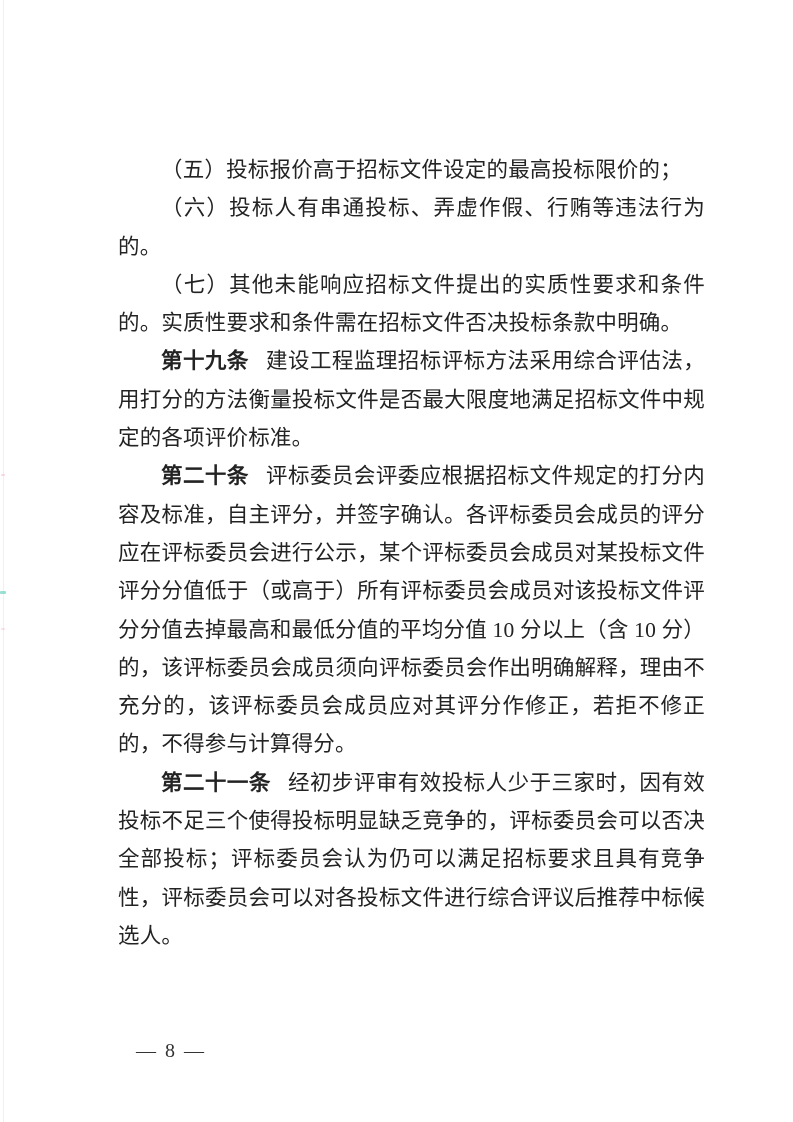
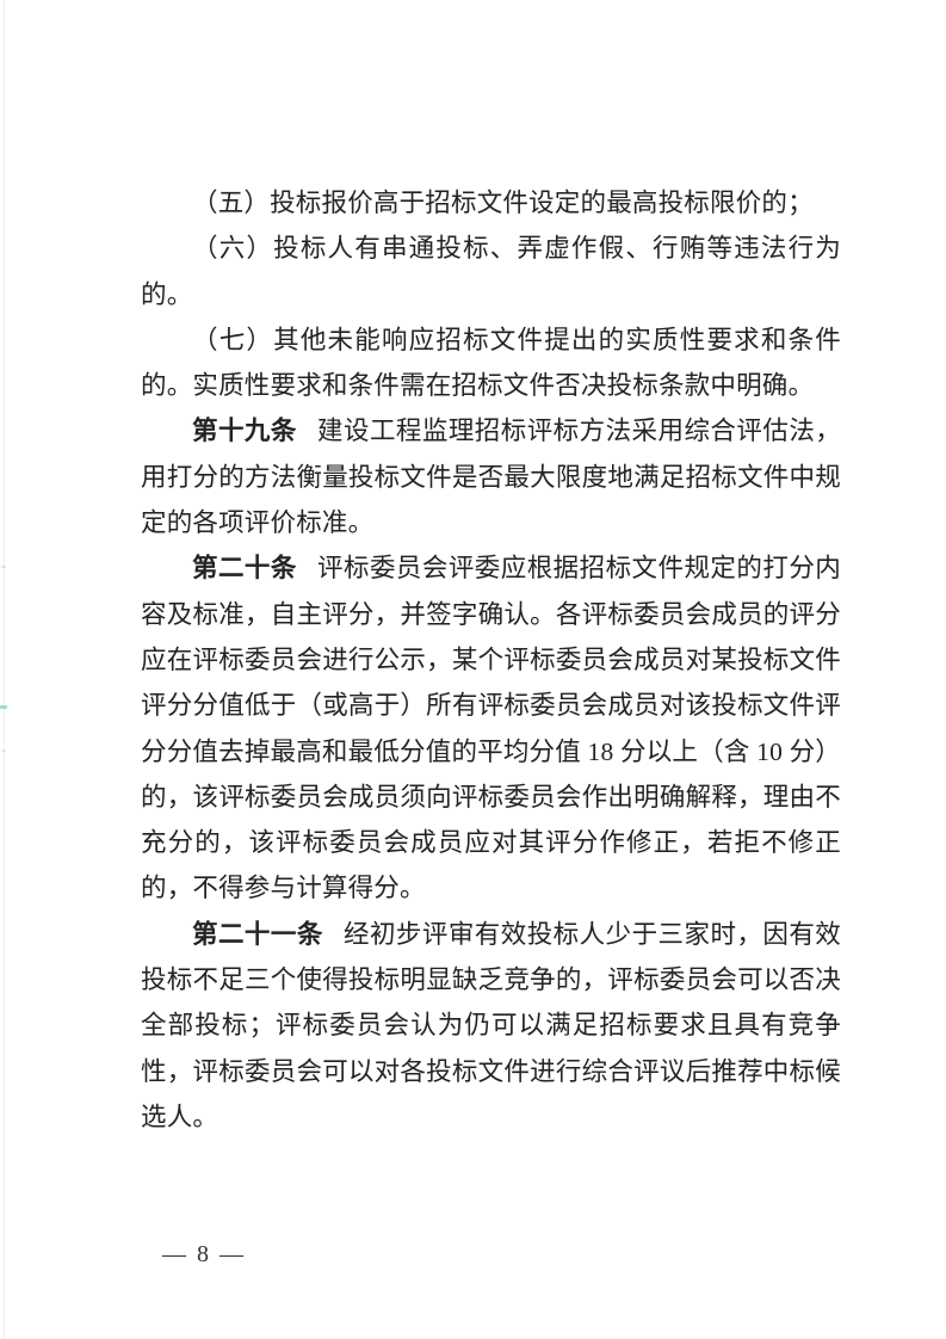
  （五）投标报价高于招标文件设定的最高投标限价的；
  （六）投标人有串通投标、弄虚作假、行贿等违法行为的。
  （七）其他未能响应招标文件提出的实质性要求和条件的。实质性要求和条件需在招标文件否决投标条款中明确。
  第十九条 建设工程监理招标评标方法采用综合评估法，用打分的方法衡量投标文件是否最大限度地满足招标文件中规定的各项评价标准。
- 第二十条 评标委员会评委应根据招标文件规定的打分内容及标准，自主评分，并签字确认。各评标委员会成员的评分应在评标委员会进行公示，某个评标委员会成员对某投标文件评分分值低于（或高于）所有评标委员会成员对该投标文件评分分值去掉最高和最低分值的平均分值 10 分以上（含 10 分）的，该评标委员会成员须向评标委员会作出明确解释，理由不充分的，该评标委员会成员应对其评分作修正，若拒不修正的，不得参与计算得分。
+ 第二十条 评标委员会评委应根据招标文件规定的打分内容及标准，自主评分，并签字确认。各评标委员会成员的评分应在评标委员会进行公示，某个评标委员会成员对某投标文件评分分值低于（或高于）所有评标委员会成员对该投标文件评分分值去掉最高和最低分值的平均分值 18 分以上（含 10 分）的，该评标委员会成员须向评标委员会作出明确解释，理由不充分的，该评标委员会成员应对其评分作修正，若拒不修正的，不得参与计算得分。
  第二十一条 经初步评审有效投标人少于三家时，因有效投标不足三个使得投标明显缺乏竞争的，评标委员会可以否决全部投标；评标委员会认为仍可以满足招标要求且具有竞争性，评标委员会可以对各投标文件进行综合评议后推荐中标候选人。
  — 8 —
